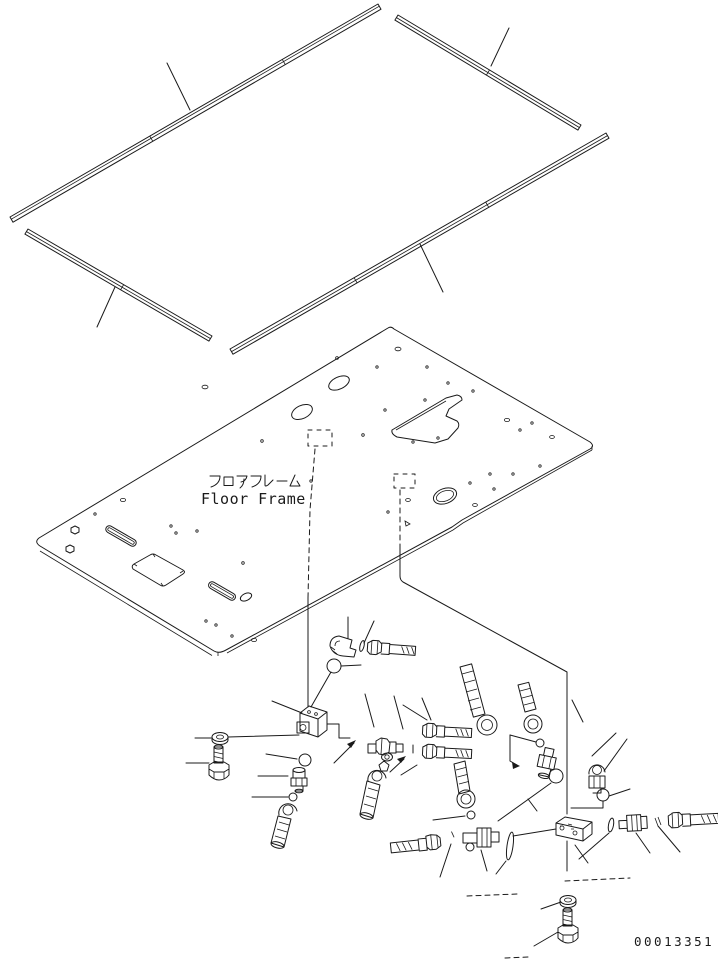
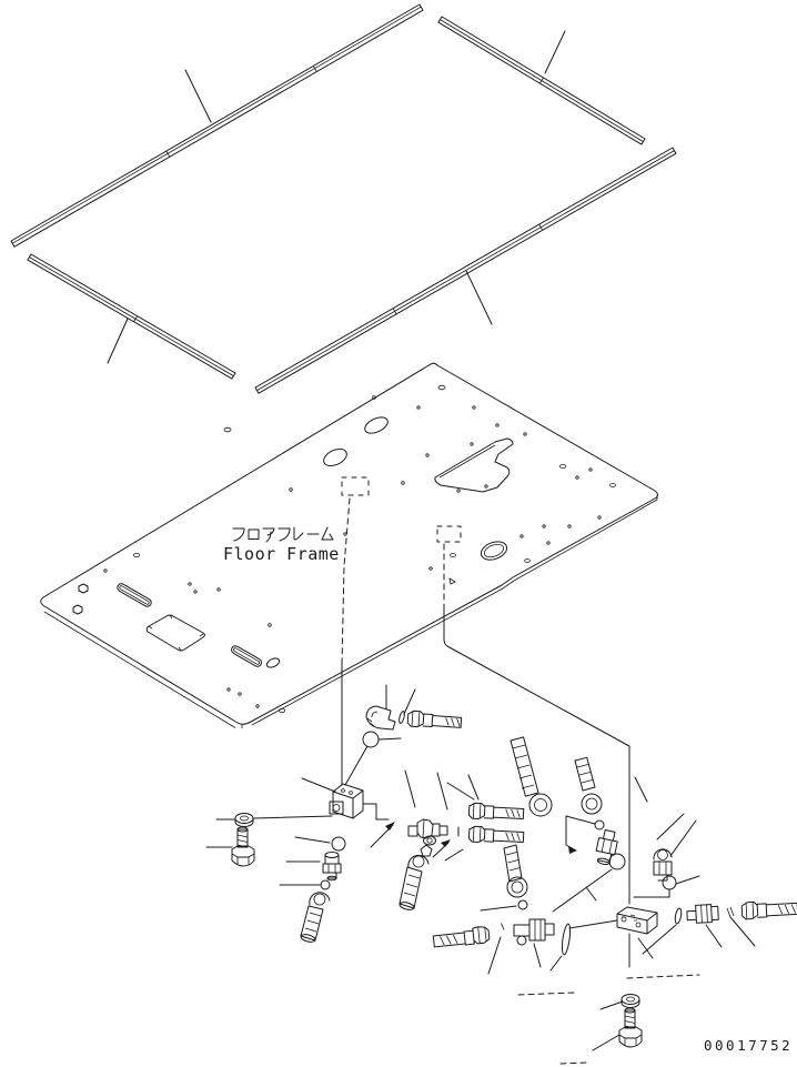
  フロアフレーム
  Floor Frame
- 00013351
+ 00017752
